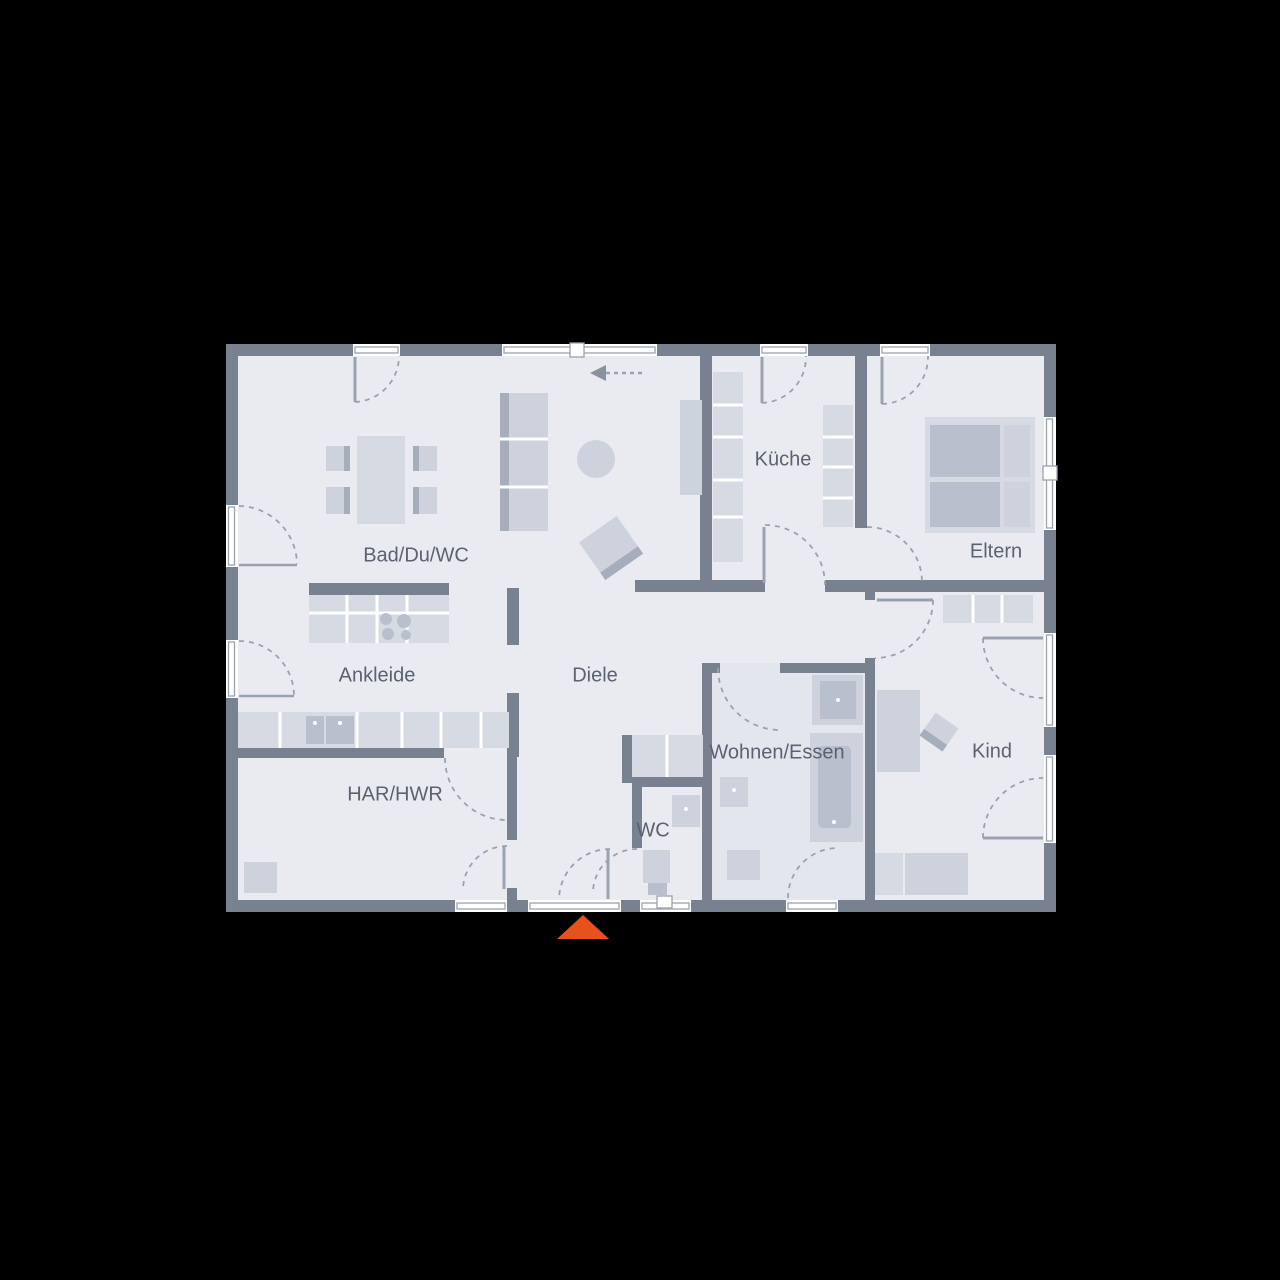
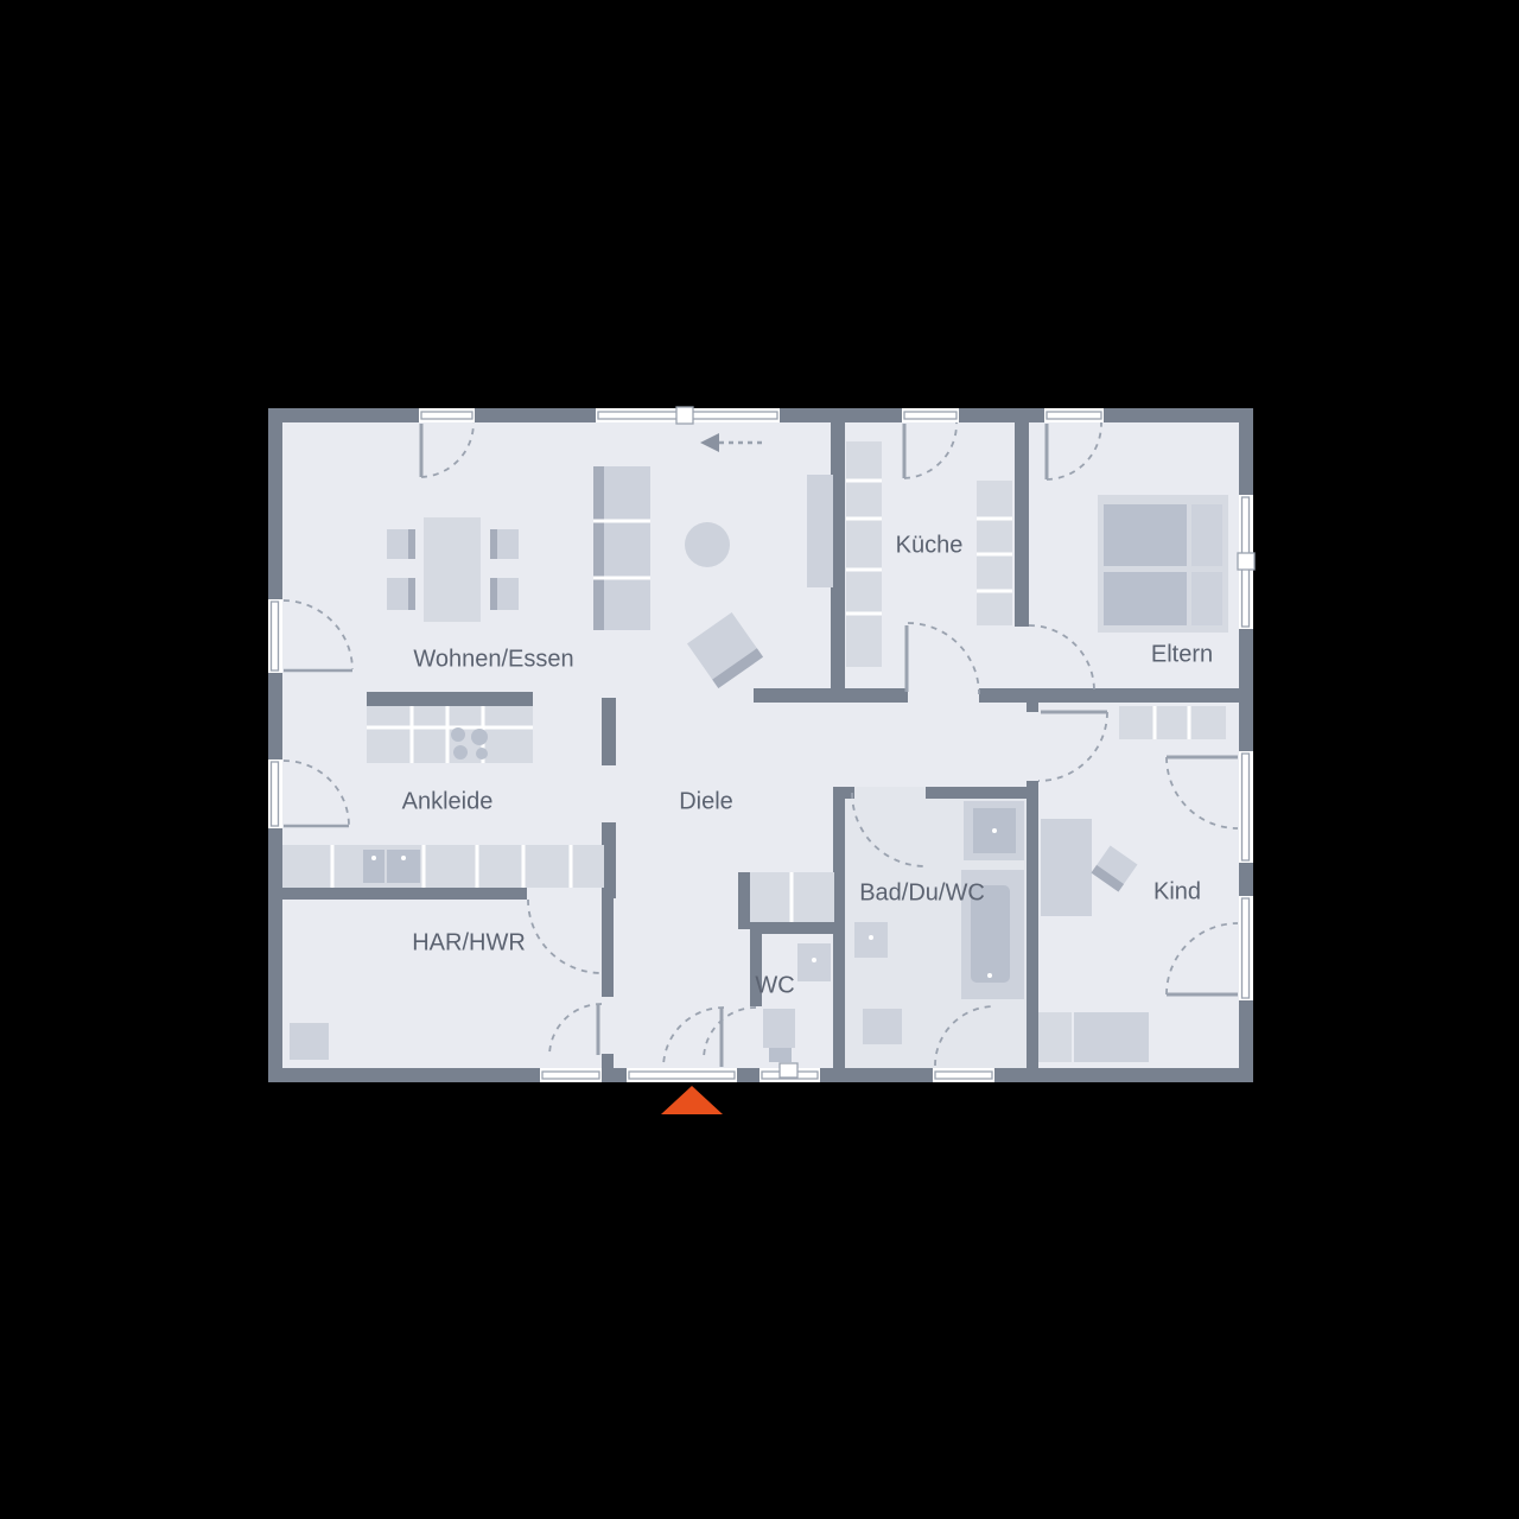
- Bad/Du/WC
+ Wohnen/Essen
  Ankleide
  Diele
  HAR/HWR
  WC
- Wohnen/Essen
+ Bad/Du/WC
  Kind
  Küche
  Eltern
